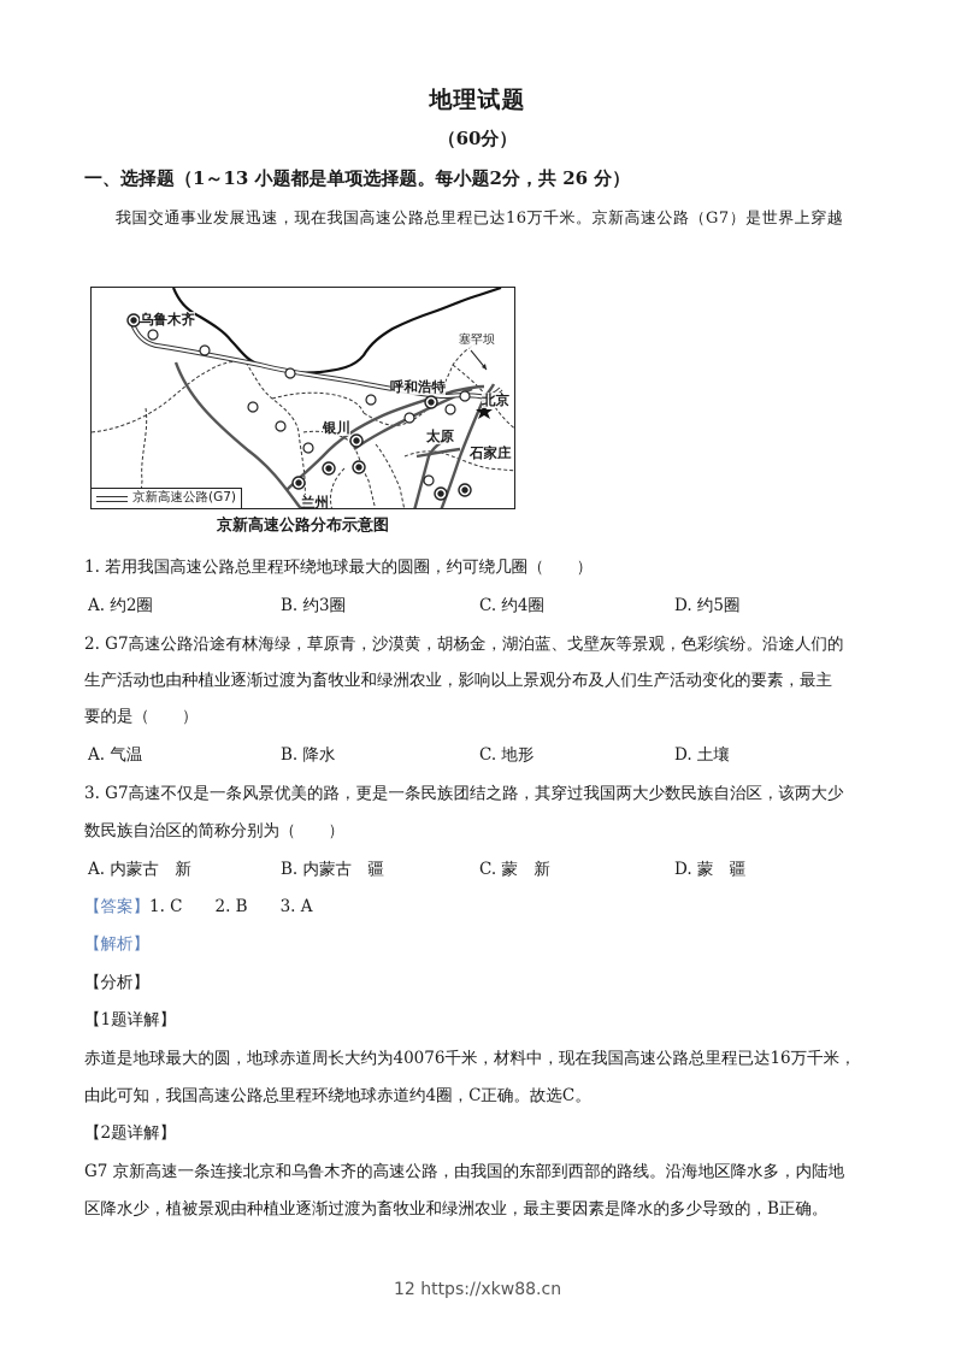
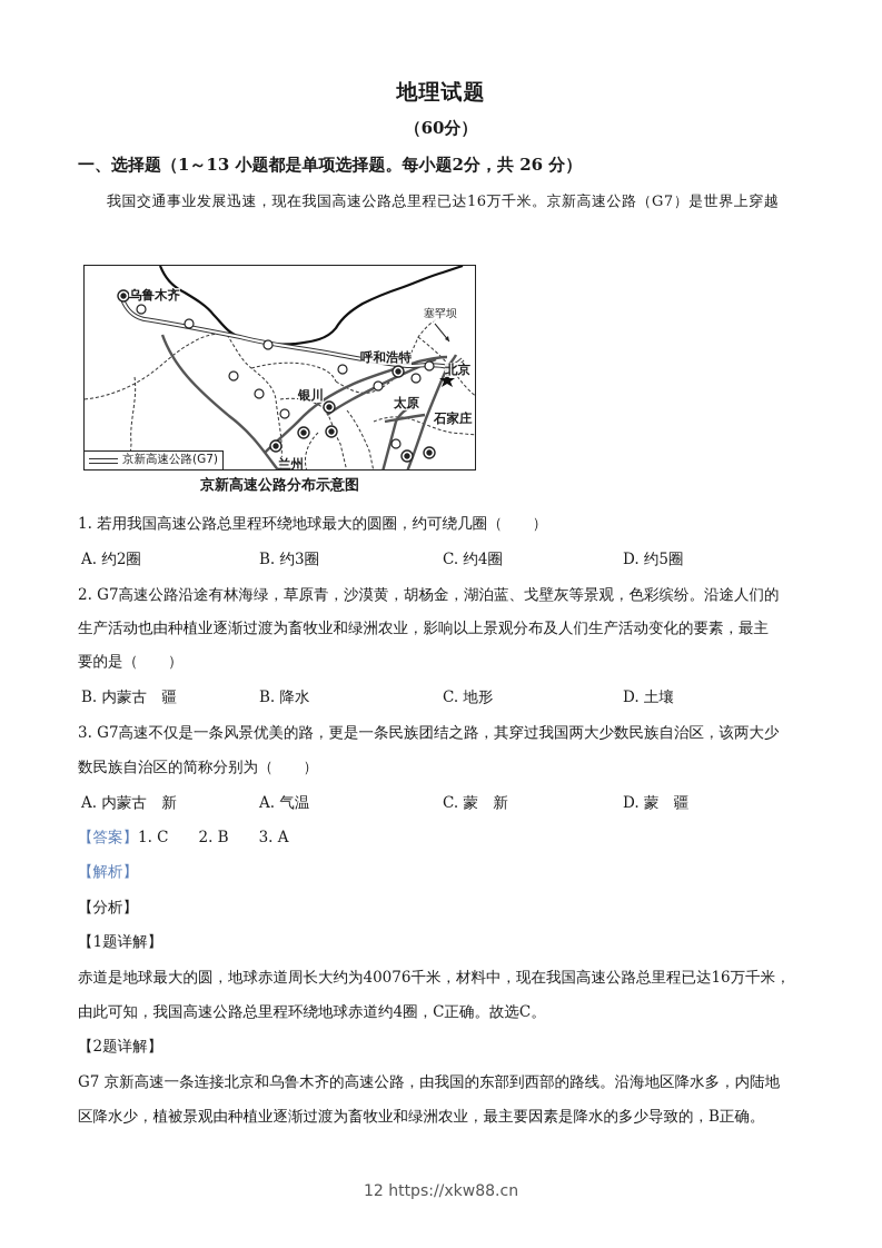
  地理试题
  （60分）
  一、选择题（1～13 小题都是单项选择题。每小题2分，共 26 分）
  我国交通事业发展迅速，现在我国高速公路总里程已达16万千米。京新高速公路（G7）是世界上穿越
  乌鲁木齐
  塞罕坝
  呼和浩特
  北京
  银川
  太原
  石家庄
  兰州
  京新高速公路(G7)
  京新高速公路分布示意图
  1. 若用我国高速公路总里程环绕地球最大的圆圈，约可绕几圈（ ）
  A. 约2圈
  B. 约3圈
  C. 约4圈
  D. 约5圈
  2. G7高速公路沿途有林海绿，草原青，沙漠黄，胡杨金，湖泊蓝、戈壁灰等景观，色彩缤纷。沿途人们的
  生产活动也由种植业逐渐过渡为畜牧业和绿洲农业，影响以上景观分布及人们生产活动变化的要素，最主
  要的是（ ）
- A. 气温
+ B. 内蒙古 疆
  B. 降水
  C. 地形
  D. 土壤
  3. G7高速不仅是一条风景优美的路，更是一条民族团结之路，其穿过我国两大少数民族自治区，该两大少
  数民族自治区的简称分别为（ ）
  A. 内蒙古 新
- B. 内蒙古 疆
+ A. 气温
  C. 蒙 新
  D. 蒙 疆
  【答案】1. C 2. B 3. A
  【解析】
  【分析】
  【1题详解】
  赤道是地球最大的圆，地球赤道周长大约为40076千米，材料中，现在我国高速公路总里程已达16万千米，
  由此可知，我国高速公路总里程环绕地球赤道约4圈，C正确。故选C。
  【2题详解】
  G7 京新高速一条连接北京和乌鲁木齐的高速公路，由我国的东部到西部的路线。沿海地区降水多，内陆地
  区降水少，植被景观由种植业逐渐过渡为畜牧业和绿洲农业，最主要因素是降水的多少导致的，B正确。
  12 https://xkw88.cn
